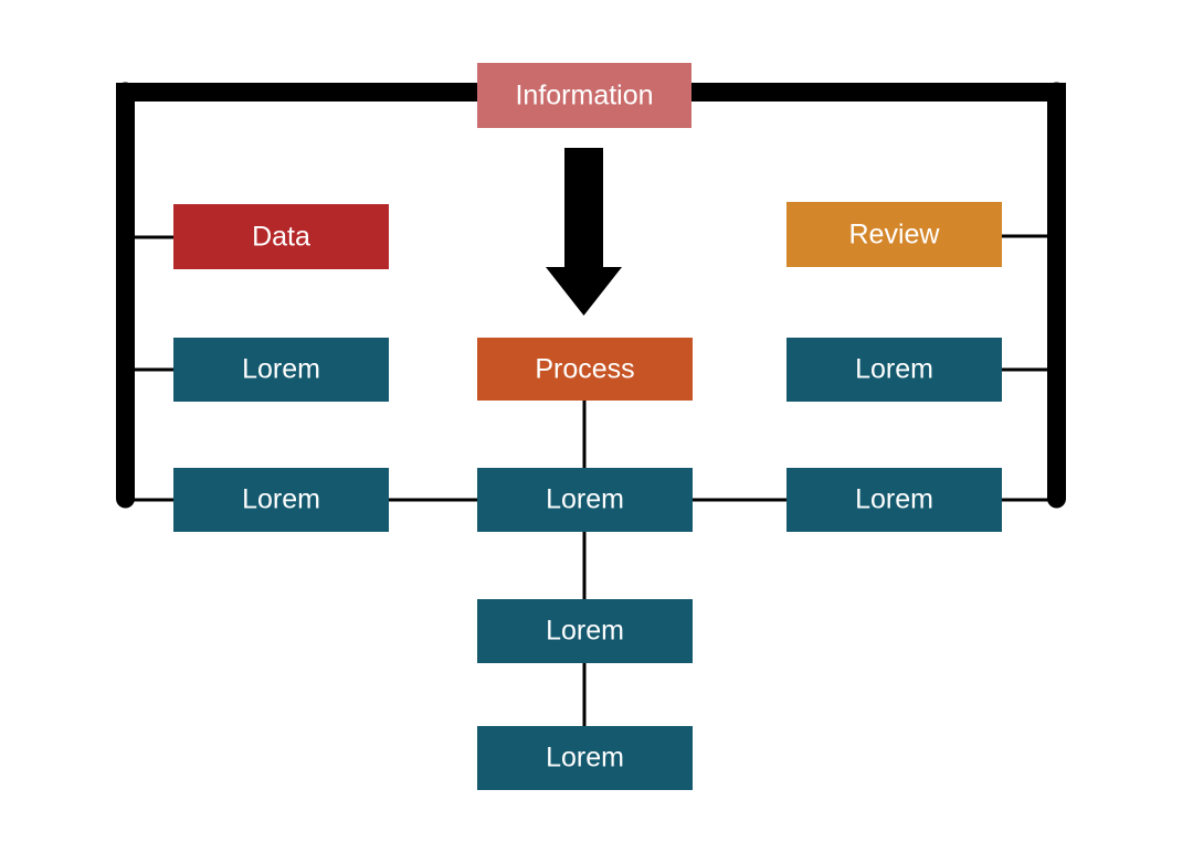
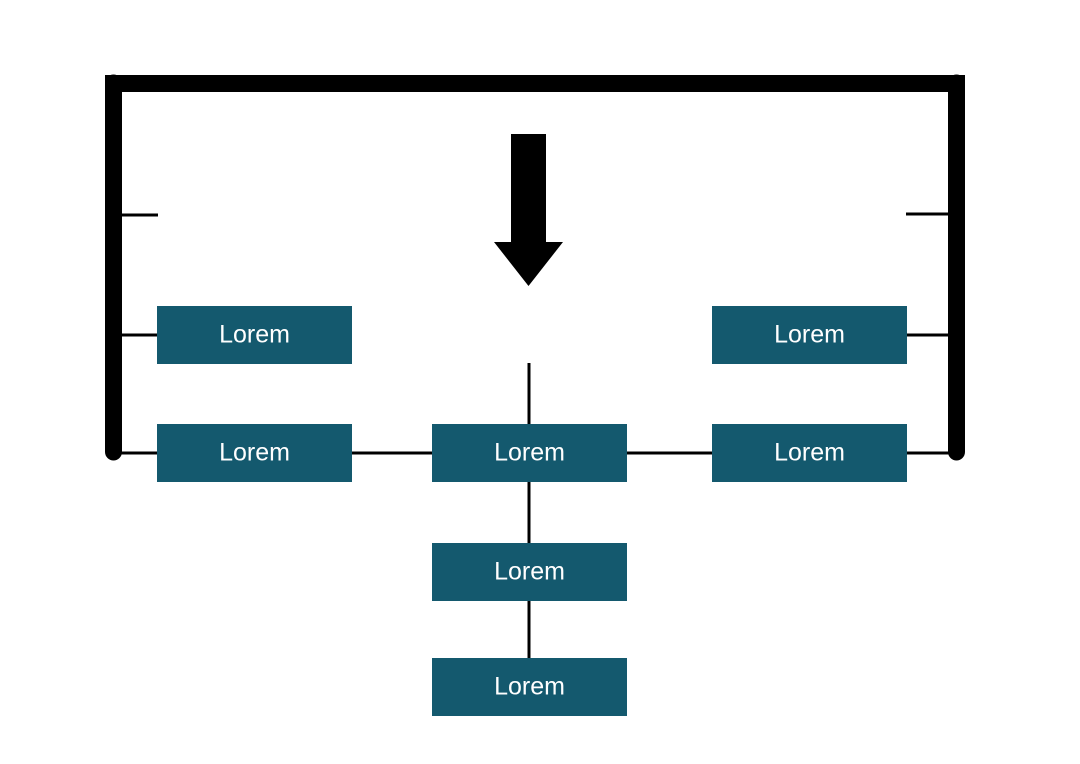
- Information
- Data
- Review
- Process
  Lorem
  Lorem
  Lorem
  Lorem
  Lorem
  Lorem
  Lorem
